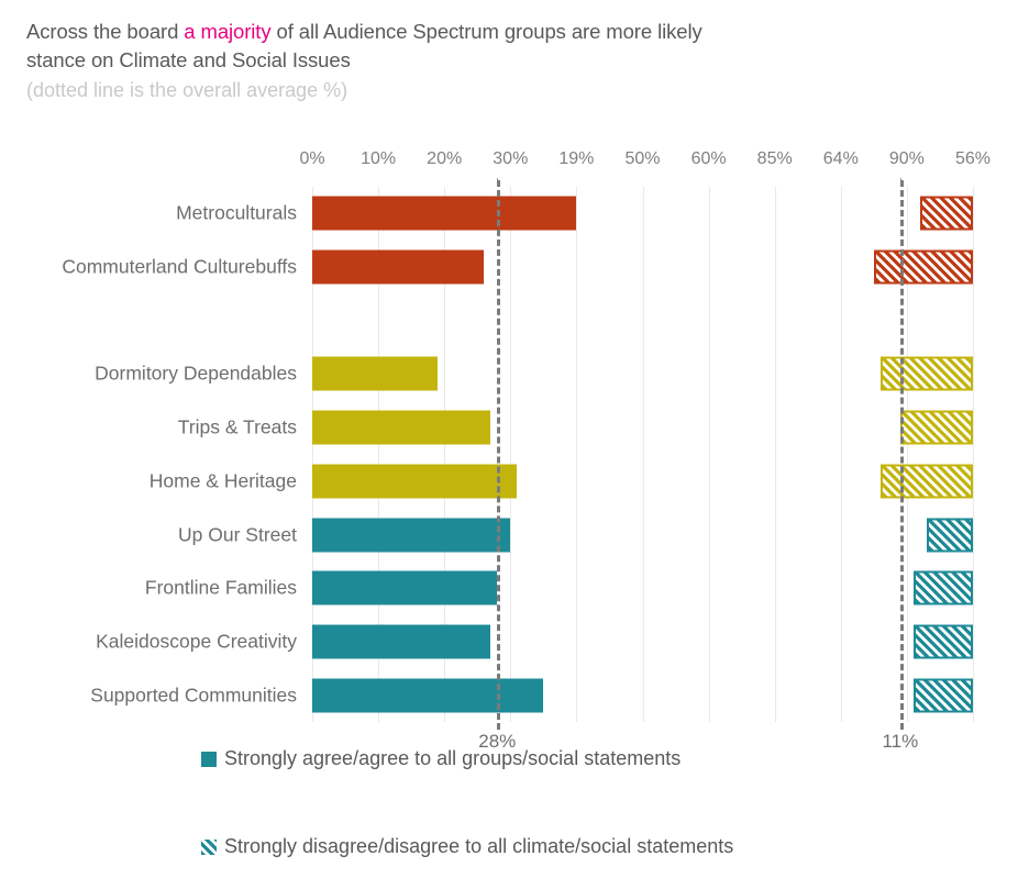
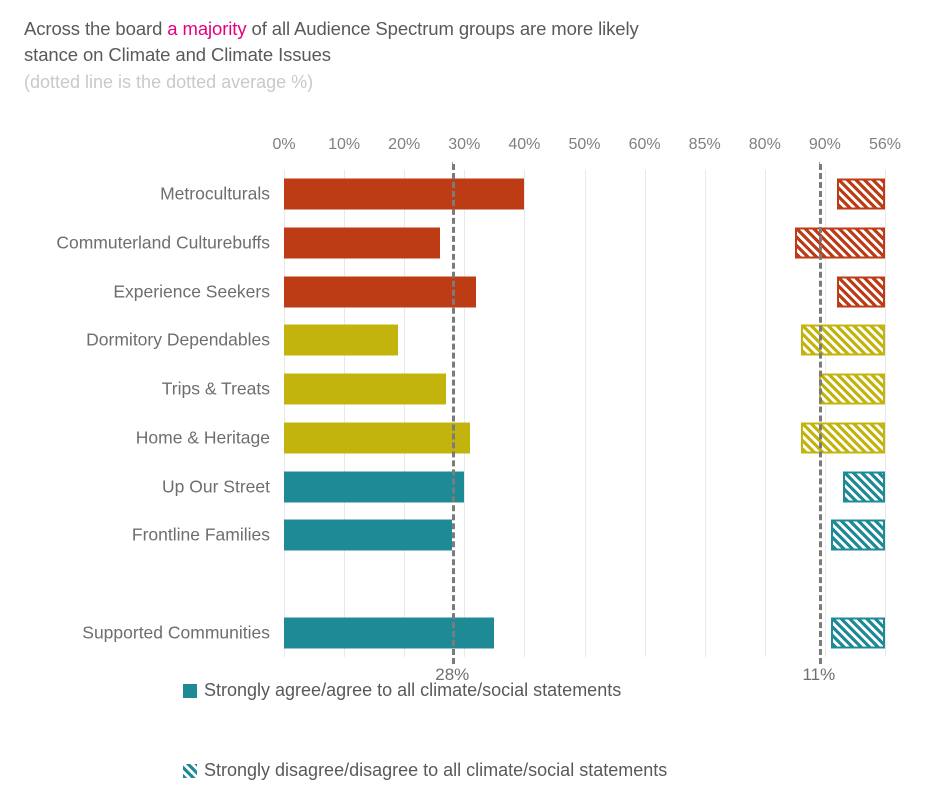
  Across the board a majority of all Audience Spectrum groups are more likely
- stance on Climate and Social Issues
+ stance on Climate and Climate Issues
- (dotted line is the overall average %)
+ (dotted line is the dotted average %)
  0%
  10%
  20%
  30%
- 19%
+ 40%
  50%
  60%
  85%
- 64%
+ 80%
  90%
  56%
  Metroculturals
  Commuterland Culturebuffs
+ Experience Seekers
  Dormitory Dependables
  Trips & Treats
  Home & Heritage
  Up Our Street
  Frontline Families
- Kaleidoscope Creativity
  Supported Communities
  28%
  11%
- Strongly agree/agree to all groups/social statements
+ Strongly agree/agree to all climate/social statements
  Strongly disagree/disagree to all climate/social statements
